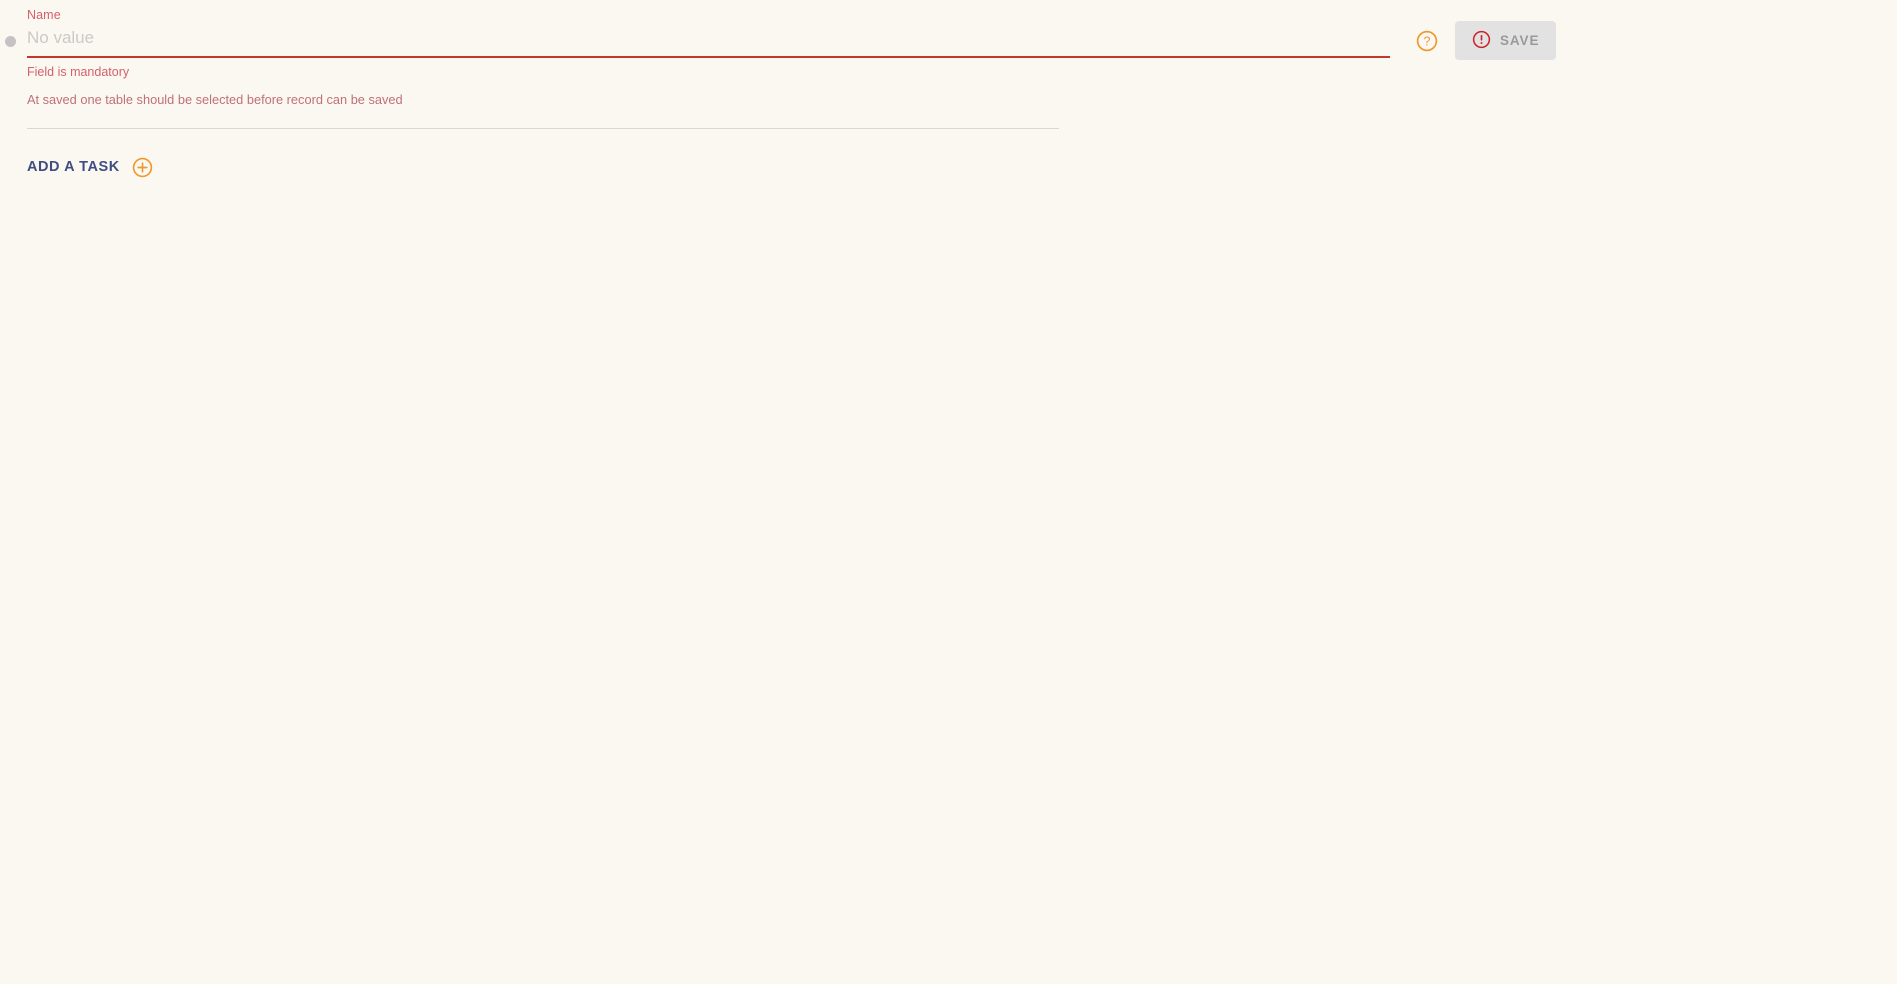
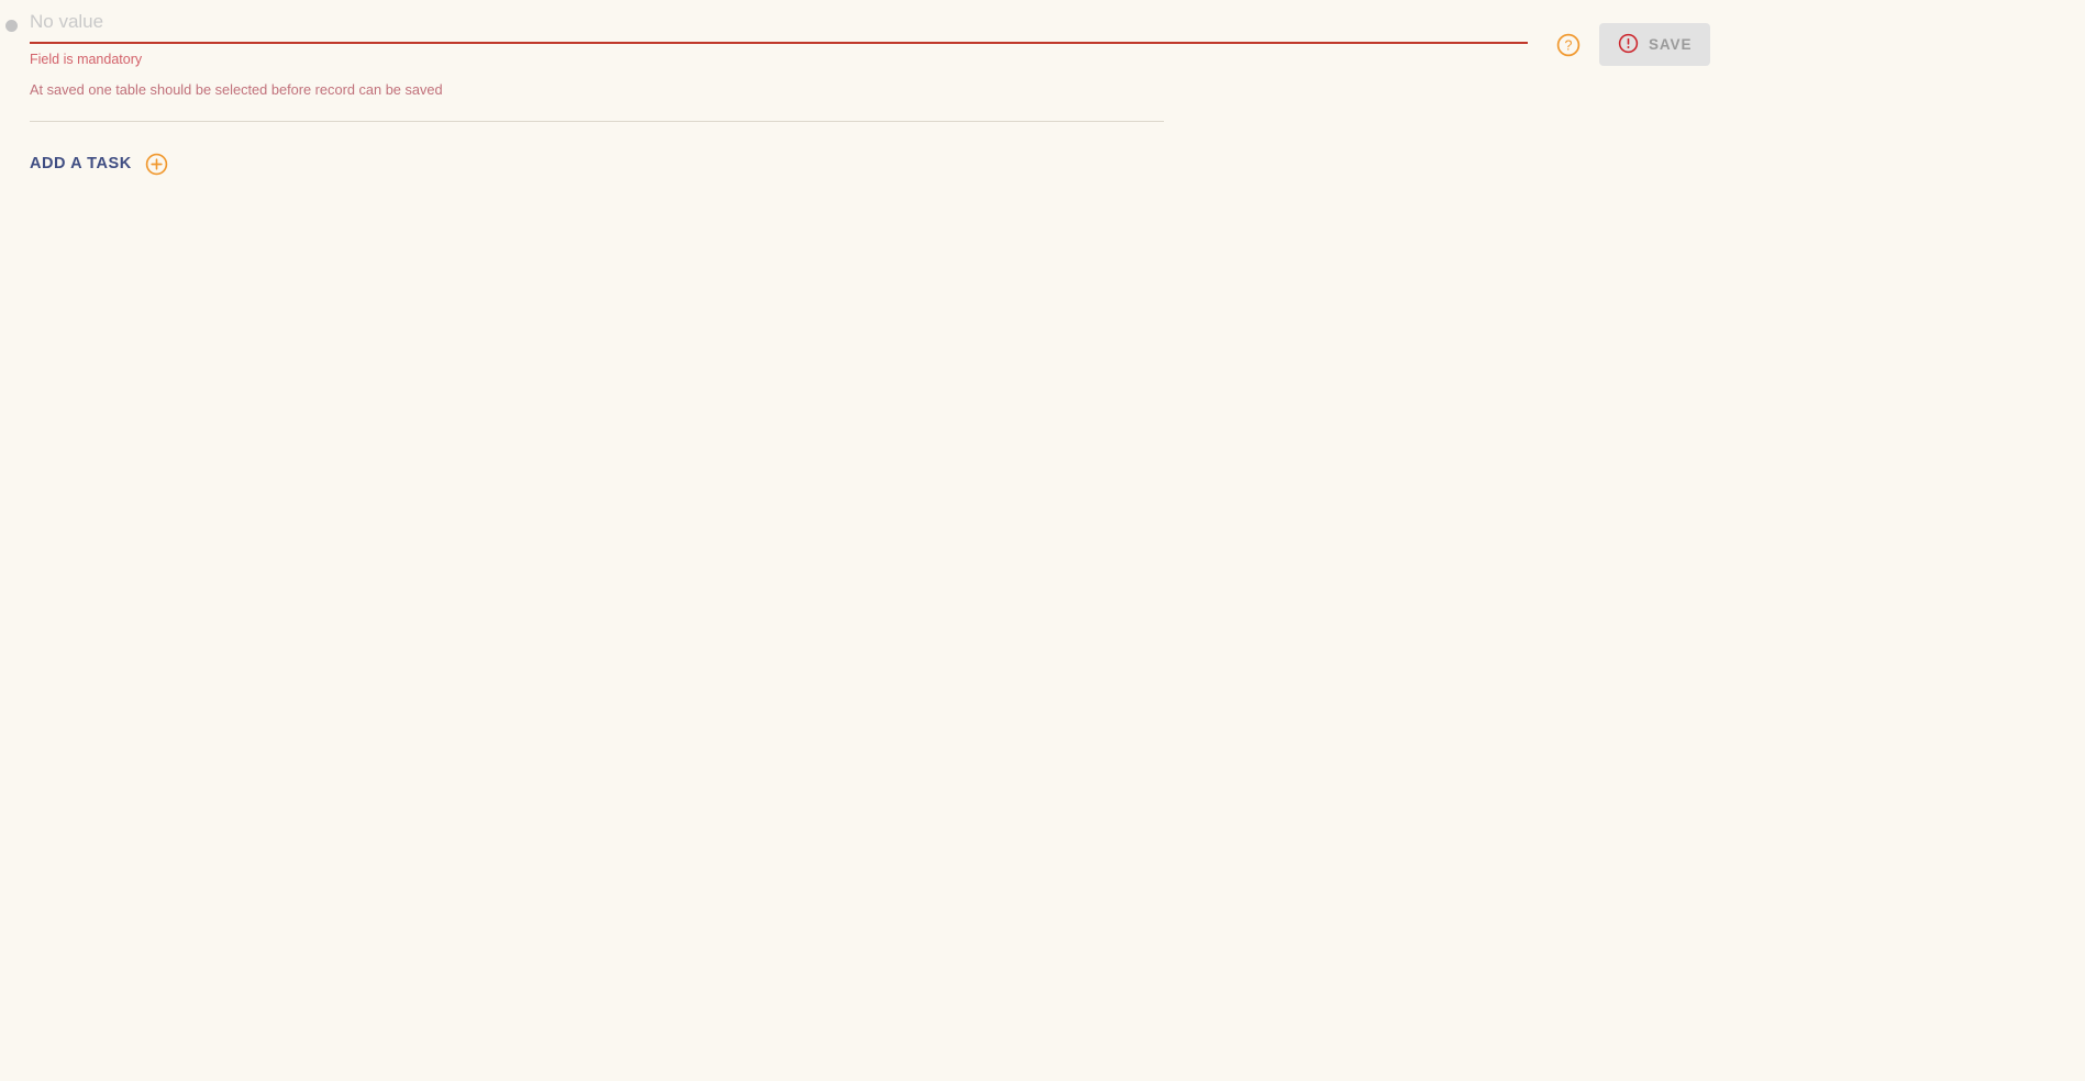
- Name
  No value
  Field is mandatory
  ?
  SAVE
  At saved one table should be selected before record can be saved
  ADD A TASK
